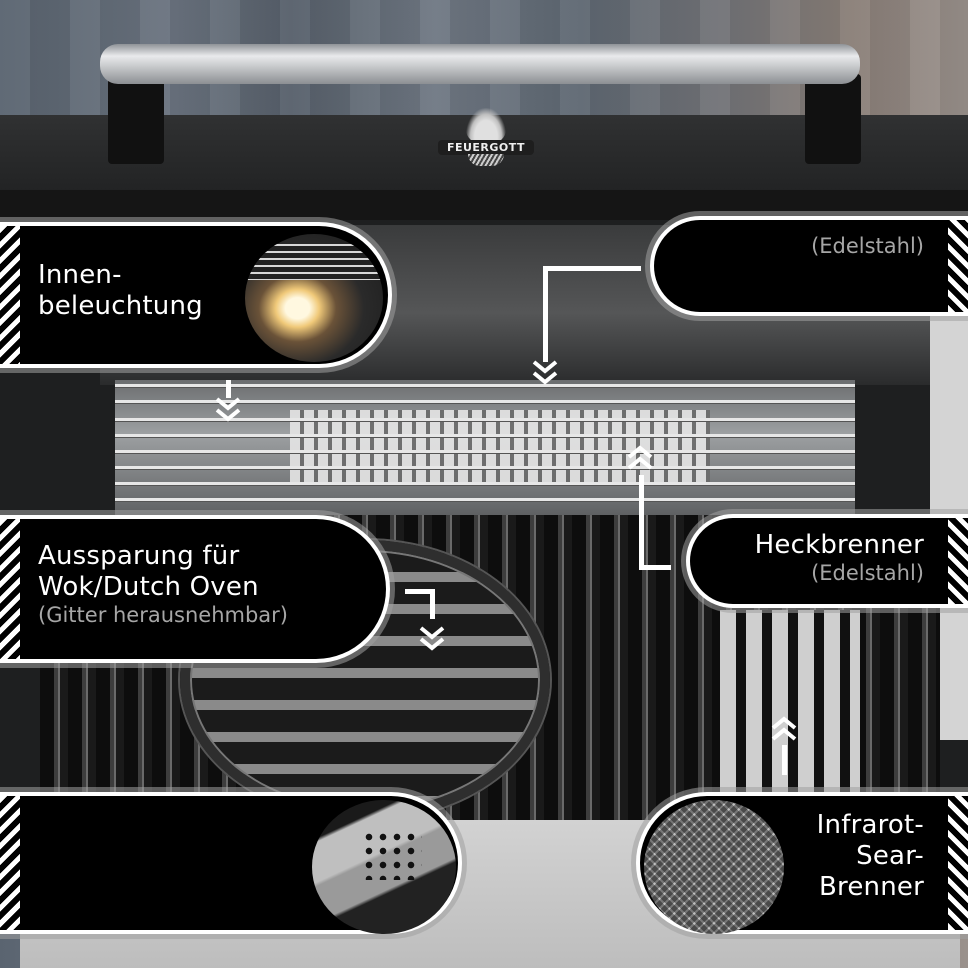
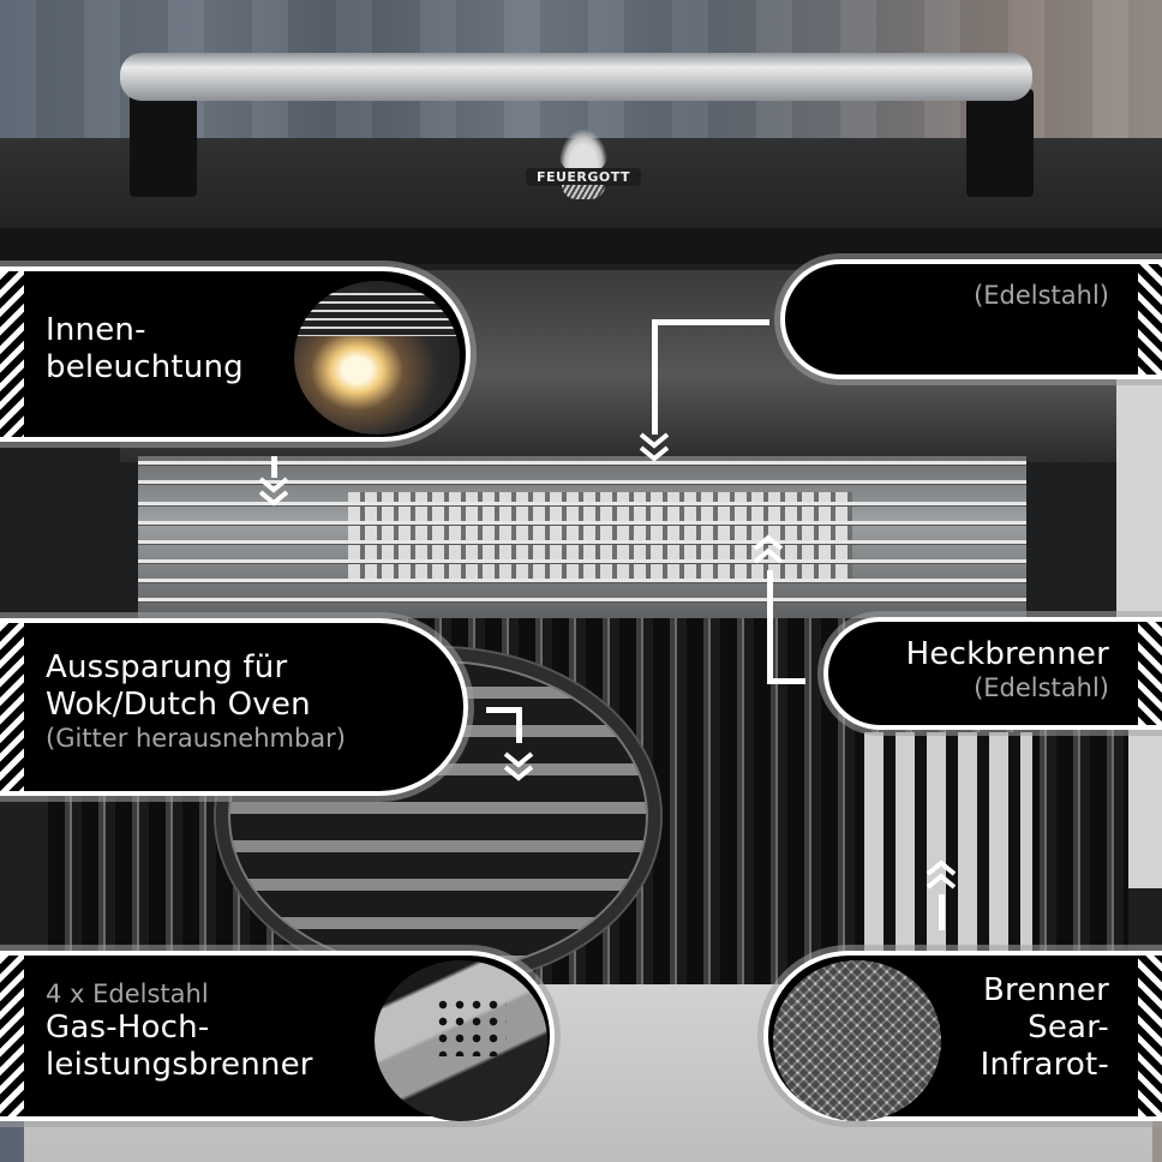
  FEUERGOTT
  Innen-
  beleuchtung
  (Edelstahl)
  Aussparung für
  Wok/Dutch Oven
  (Gitter herausnehmbar)
  Heckbrenner
  (Edelstahl)
+ 4 x Edelstahl
+ Gas-Hoch-
+ leistungsbrenner
- Infrarot-
+ Brenner
  Sear-
- Brenner
+ Infrarot-
